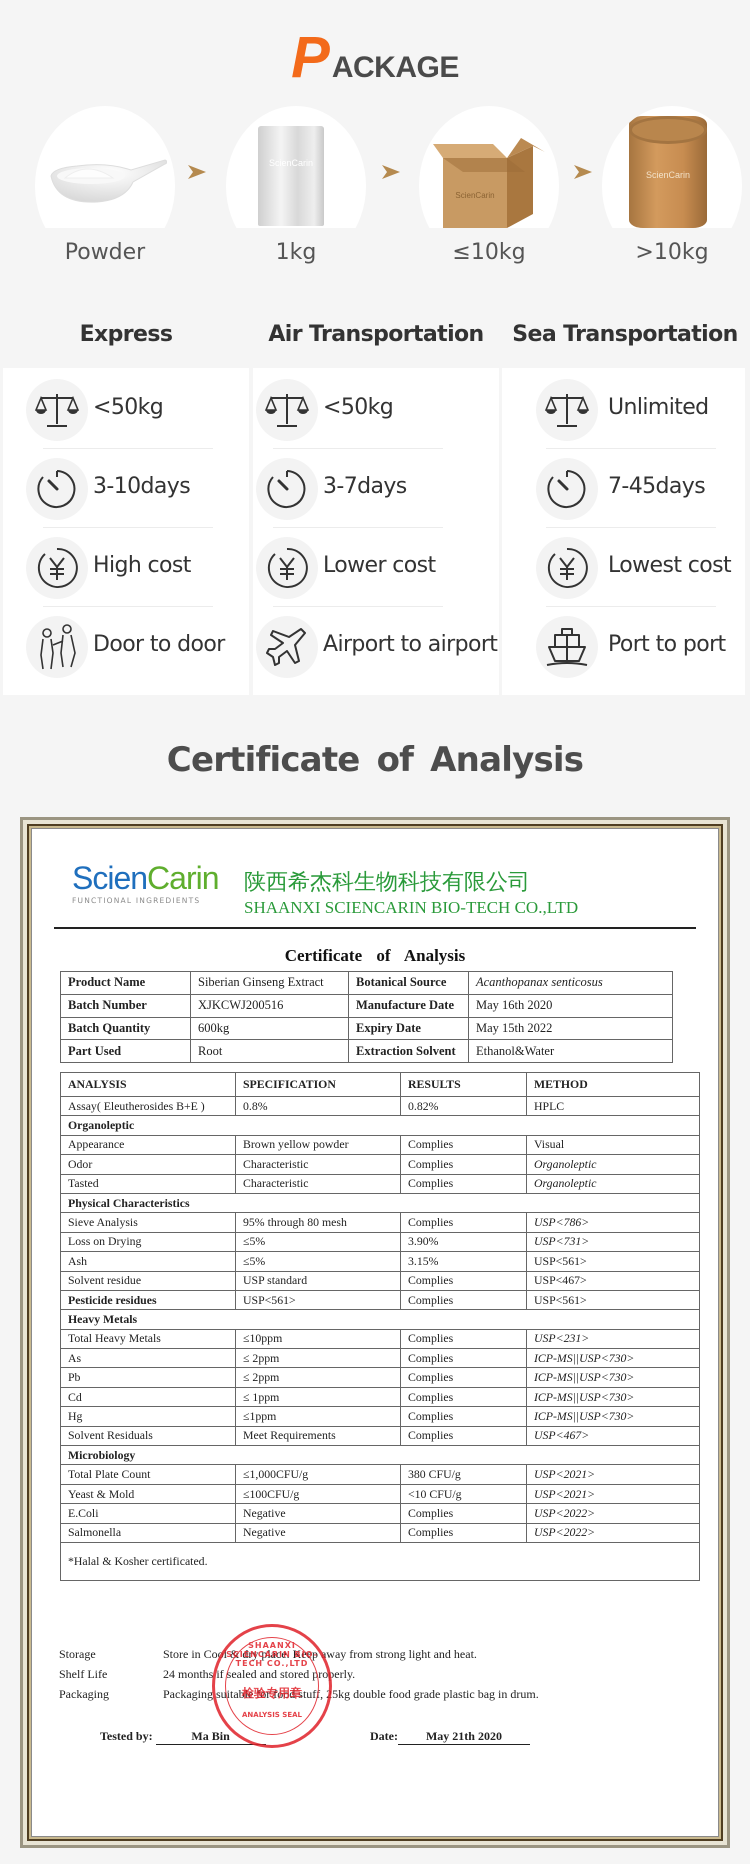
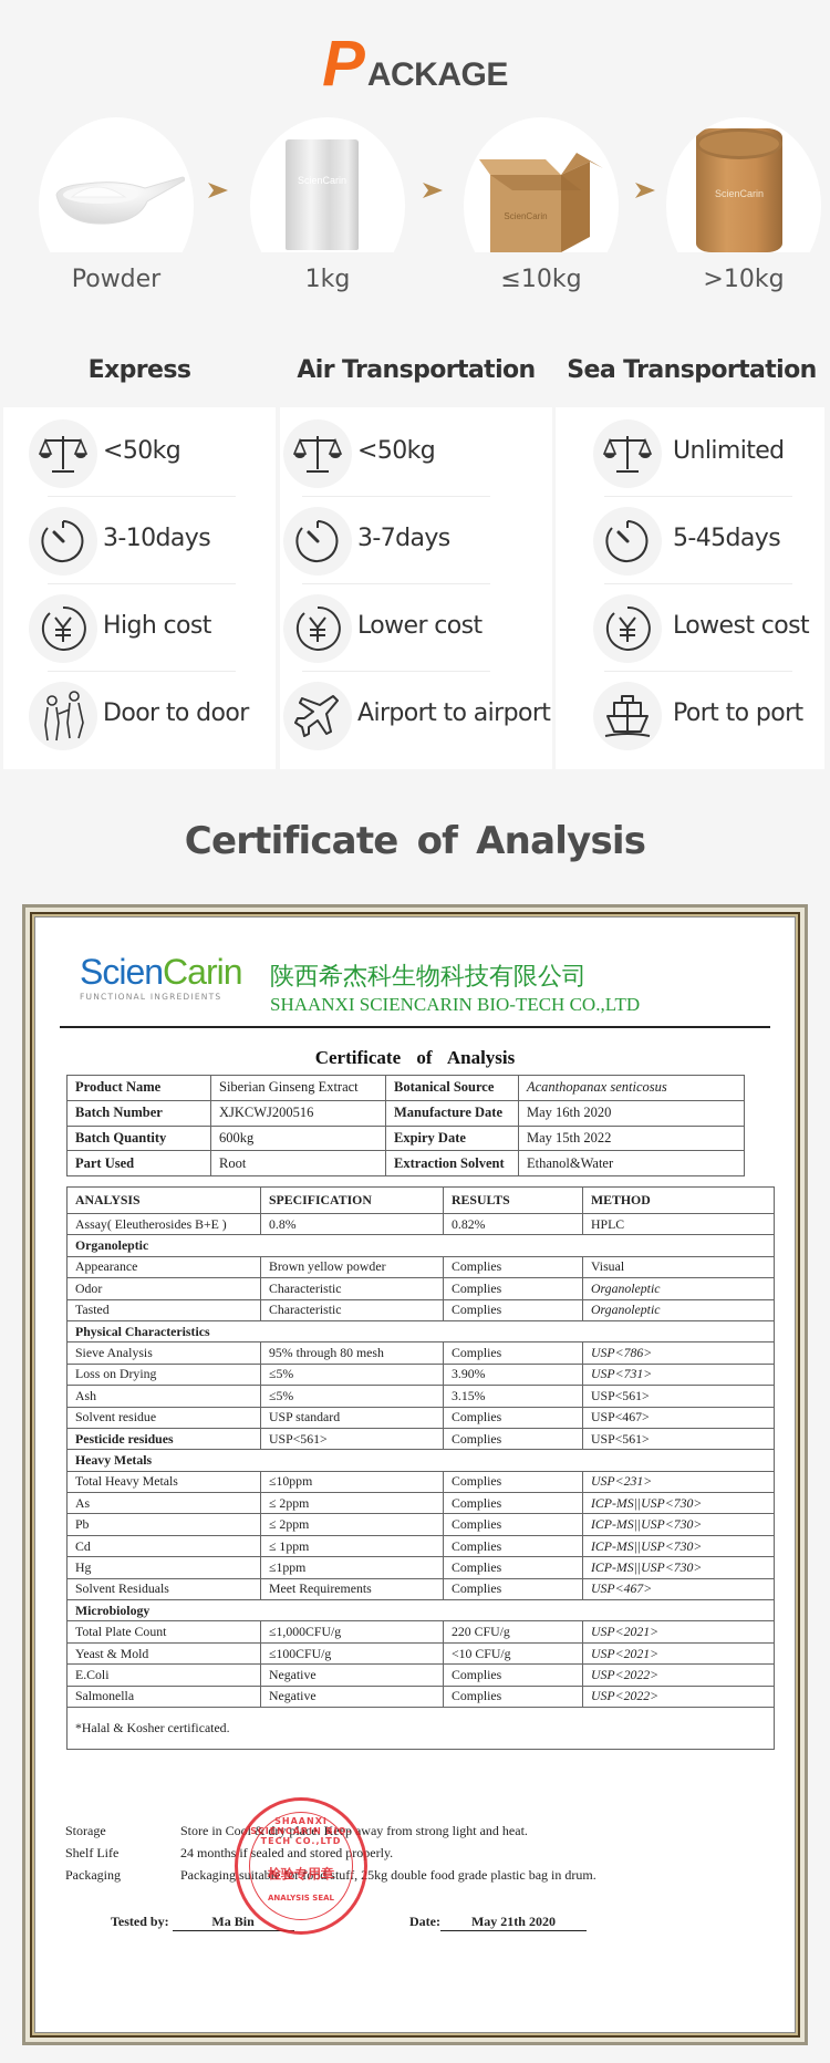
  P ACKAGE
  Powder
  ScienCarin
  1kg
  ScienCarin
  ≤10kg
  ScienCarin
  >10kg
  Express
  Air Transportation
  Sea Transportation
  <50kg
  3-10days
  High cost
  Door to door
  <50kg
  3-7days
  Lower cost
  Airport to airport
  Unlimited
- 7-45days
+ 5-45days
  Lowest cost
  Port to port
  Certificate of Analysis
  ScienCarin
  FUNCTIONAL INGREDIENTS
  陕西希杰科生物科技有限公司
  SHAANXI SCIENCARIN BIO-TECH CO.,LTD
  Certificate of Analysis
  Product Name	Siberian Ginseng Extract	Botanical Source	Acanthopanax senticosus
  Batch Number	XJKCWJ200516	Manufacture Date	May 16th 2020
  Batch Quantity	600kg	Expiry Date	May 15th 2022
  Part Used	Root	Extraction Solvent	Ethanol&Water
  ANALYSIS	SPECIFICATION	RESULTS	METHOD
  Assay( Eleutherosides B+E )	0.8%	0.82%	HPLC
  Organoleptic
  Appearance	Brown yellow powder	Complies	Visual
  Odor	Characteristic	Complies	Organoleptic
  Tasted	Characteristic	Complies	Organoleptic
  Physical Characteristics
  Sieve Analysis	95% through 80 mesh	Complies	USP<786>
  Loss on Drying	≤5%	3.90%	USP<731>
  Ash	≤5%	3.15%	USP<561>
  Solvent residue	USP standard	Complies	USP<467>
  Pesticide residues	USP<561>	Complies	USP<561>
  Heavy Metals
  Total Heavy Metals	≤10ppm	Complies	USP<231>
  As	≤ 2ppm	Complies	ICP-MS||USP<730>
  Pb	≤ 2ppm	Complies	ICP-MS||USP<730>
  Cd	≤ 1ppm	Complies	ICP-MS||USP<730>
  Hg	≤1ppm	Complies	ICP-MS||USP<730>
  Solvent Residuals	Meet Requirements	Complies	USP<467>
  Microbiology
- Total Plate Count	≤1,000CFU/g	380 CFU/g	USP<2021>
+ Total Plate Count	≤1,000CFU/g	220 CFU/g	USP<2021>
  Yeast & Mold	≤100CFU/g	<10 CFU/g	USP<2021>
  E.Coli	Negative	Complies	USP<2022>
  Salmonella	Negative	Complies	USP<2022>
  *Halal & Kosher certificated.
  Storage Store in Cool & dry place. Keep away from strong light and heat.
  Shelf Life 24 months if sealed and stored properly.
  Packaging Packaging suitable for food stuff, 25kg double food grade plastic bag in drum.
  Tested by: Ma Bin
  Date: May 21th 2020
  SHAANXI SCIENCARIN BIO-TECH CO.,LTD
  检验专用章
  ANALYSIS SEAL
